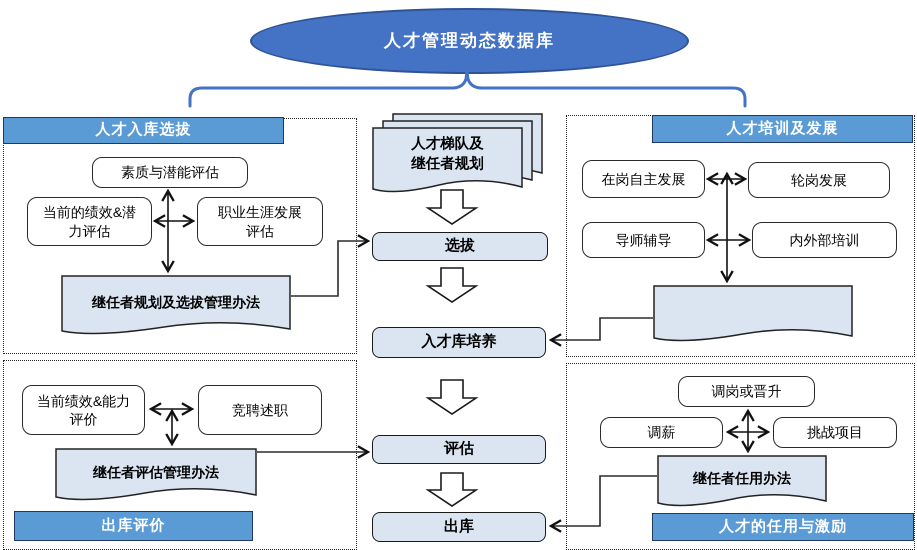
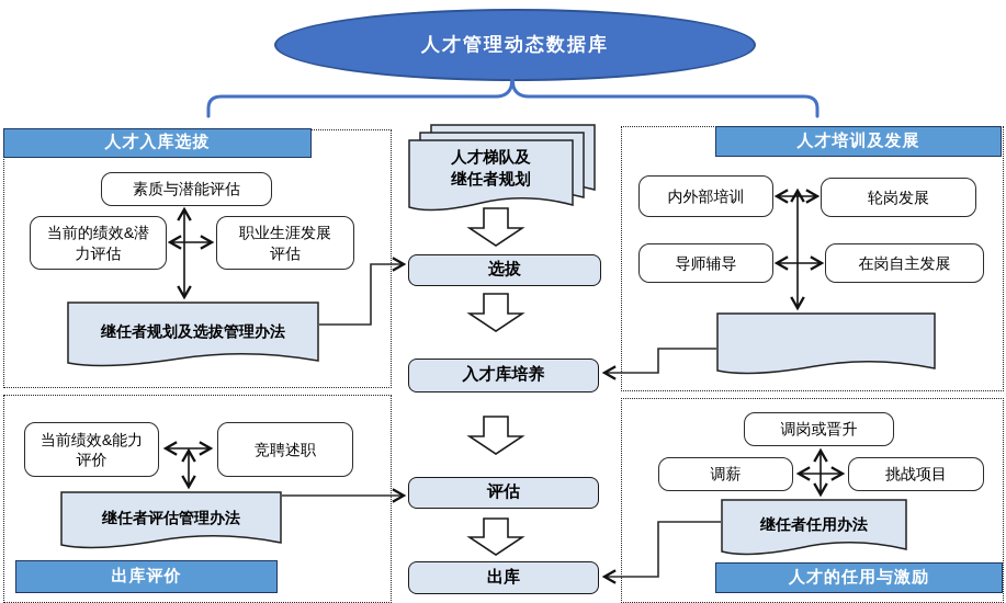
  人才管理动态数据库
  人才入库选拔
  人才培训及发展
  出库评价
  人才的任用与激励
  素质与潜能评估
  当前的绩效&潜力评估
  职业生涯发展评估
- 在岗自主发展
+ 内外部培训
  轮岗发展
  导师辅导
- 内外部培训
+ 在岗自主发展
  当前绩效&能力评价
  竞聘述职
  调岗或晋升
  调薪
  挑战项目
  选拔
  入才库培养
  评估
  出库
  人才梯队及
  继任者规划
  继任者规划及选拔管理办法
  继任者评估管理办法
  继任者任用办法
